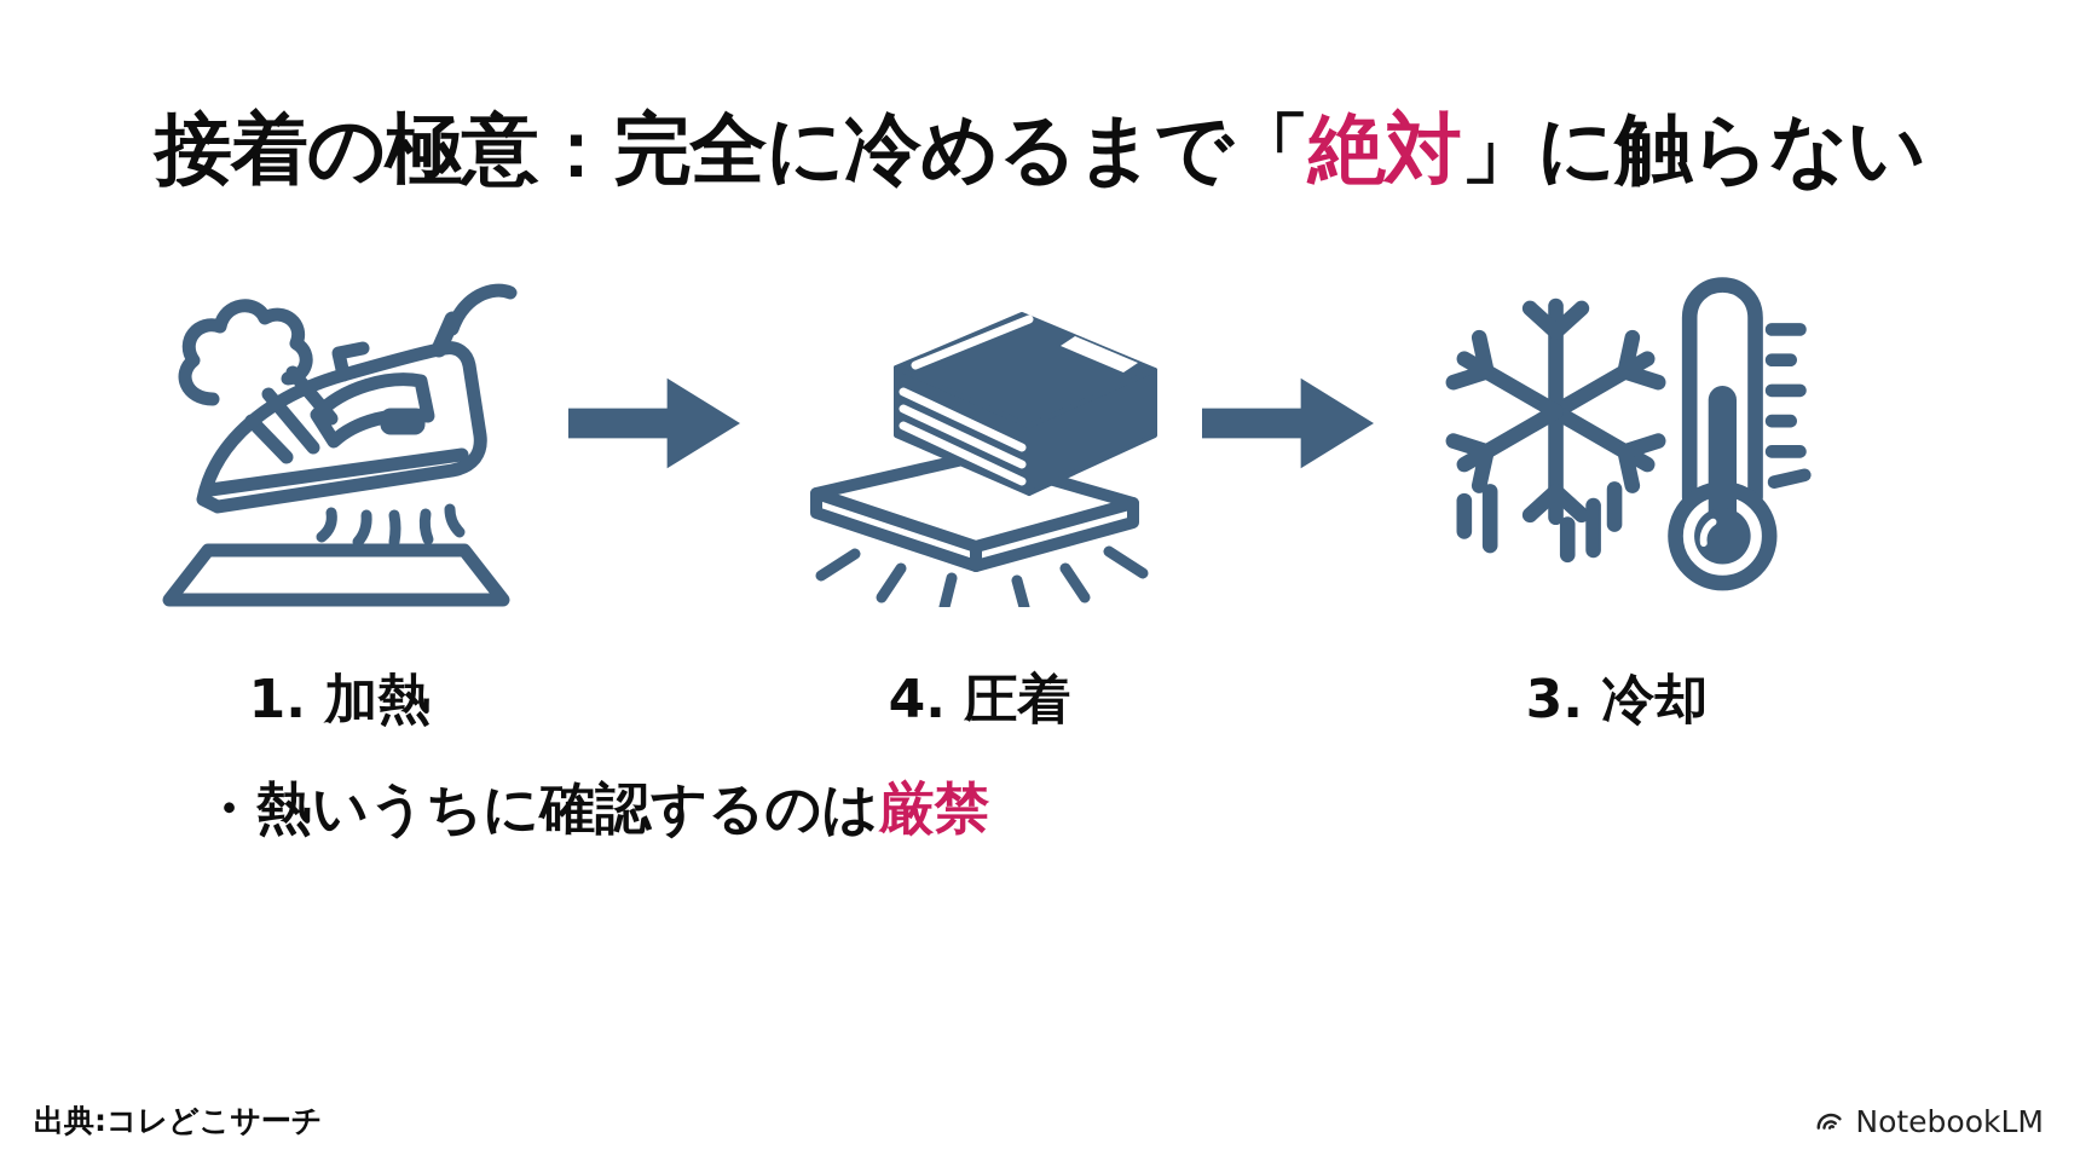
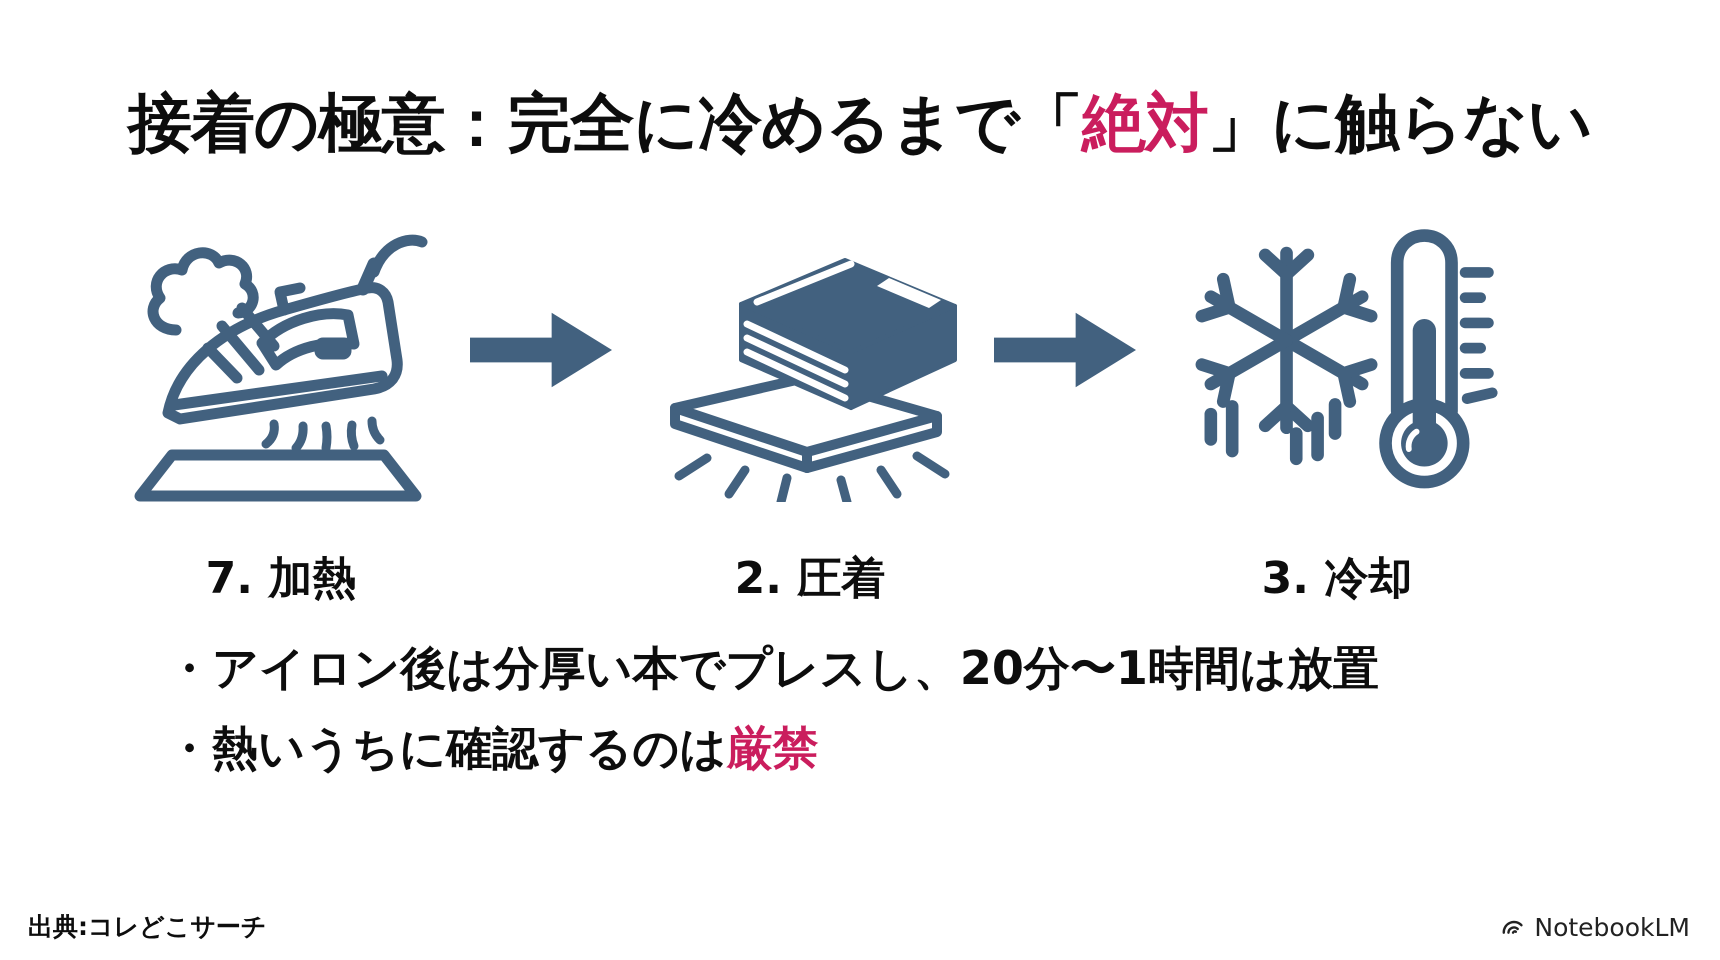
  接着の極意：完全に冷めるまで「絶対」に触らない
- 1. 加熱
+ 7. 加熱
- 4. 圧着
+ 2. 圧着
  3. 冷却
+ ・アイロン後は分厚い本でプレスし、20分〜1時間は放置
  ・熱いうちに確認するのは厳禁
  出典:コレどこサーチ
  NotebookLM
